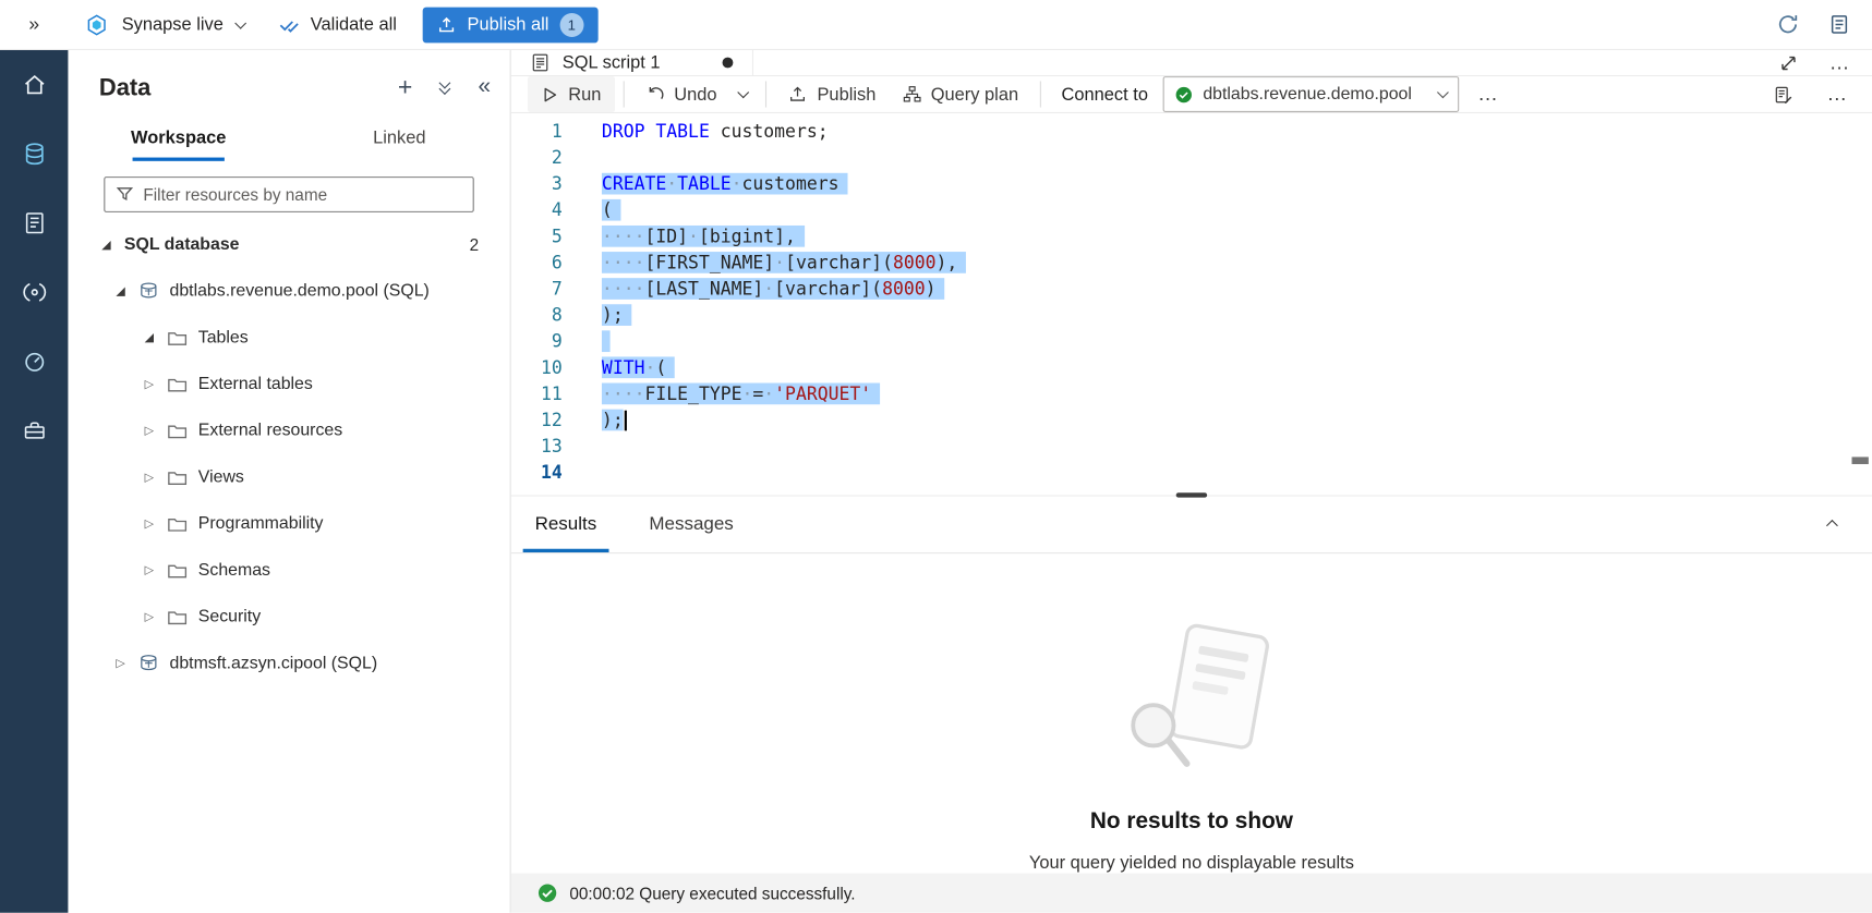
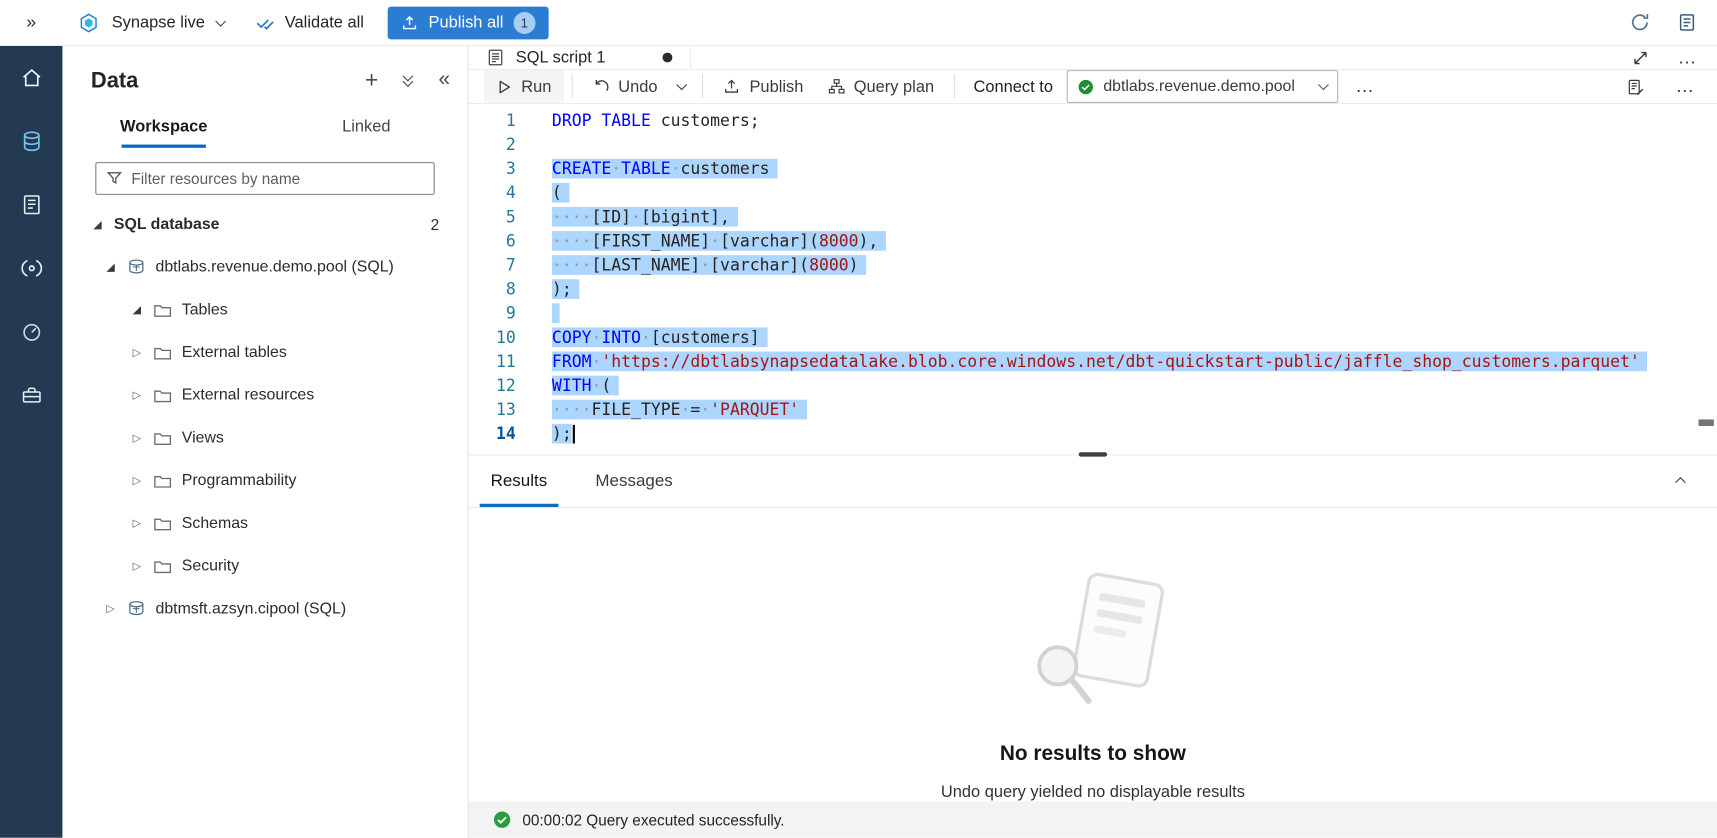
  »
  Synapse live
  Validate all
  Publish all
  1
  Data
  +
  «
  Workspace
  Linked
  Filter resources by name
  ◢
  SQL database
  2
  ◢
  dbtlabs.revenue.demo.pool (SQL)
  ◢
  Tables
  ▷
  External tables
  ▷
  External resources
  ▷
  Views
  ▷
  Programmability
  ▷
  Schemas
  ▷
  Security
  ▷
  dbtmsft.azsyn.cipool (SQL)
  SQL script 1
  …
  Run
  Undo
  Publish
  Query plan
  Connect to
  dbtlabs.revenue.demo.pool
  …
  …
  1
  2
  3
  4
  5
  6
  7
  8
  9
  10
  11
  12
  13
  14
  DROP TABLE customers;
  CREATE·TABLE·customers
  (
  ····[ID]·[bigint],
  ····[FIRST_NAME]·[varchar](8000),
  ····[LAST_NAME]·[varchar](8000)
  );
+ COPY·INTO·[customers]
+ FROM·'https://dbtlabsynapsedatalake.blob.core.windows.net/dbt-quickstart-public/jaffle_shop_customers.parquet'
  WITH·(
  ····FILE_TYPE·=·'PARQUET'
  );
  Results
  Messages
  No results to show
- Your query yielded no displayable results
+ Undo query yielded no displayable results
  00:00:02 Query executed successfully.
